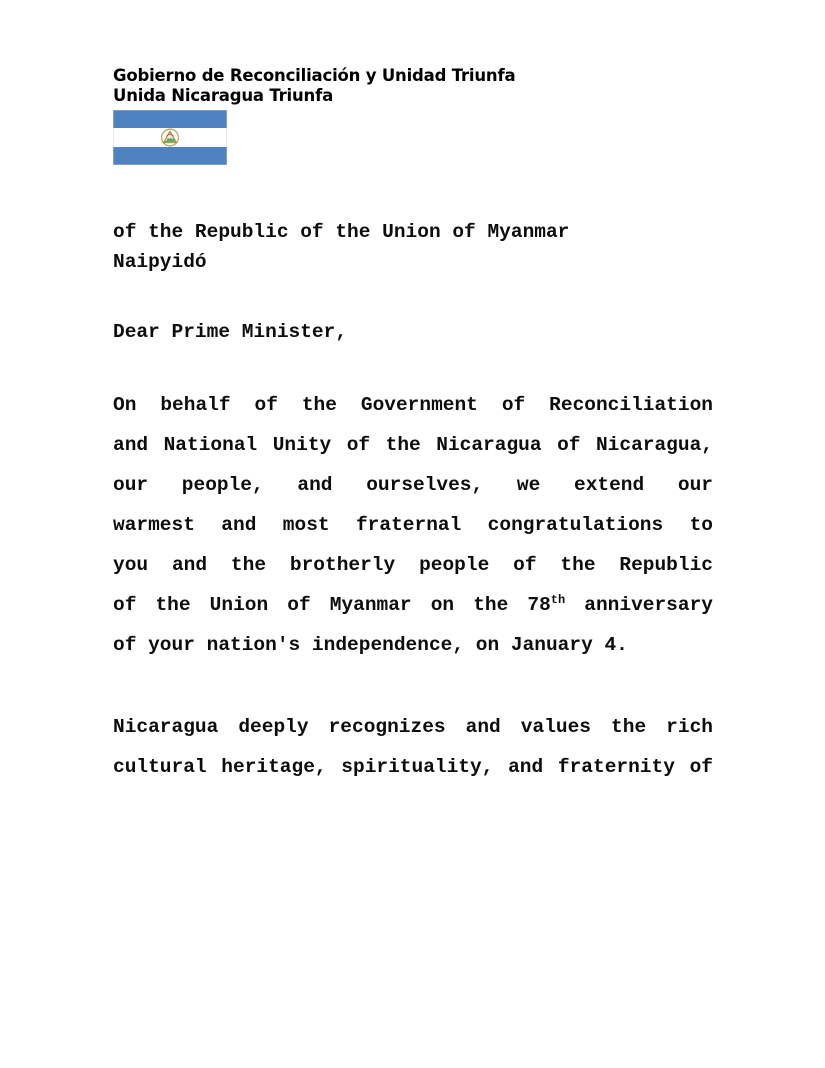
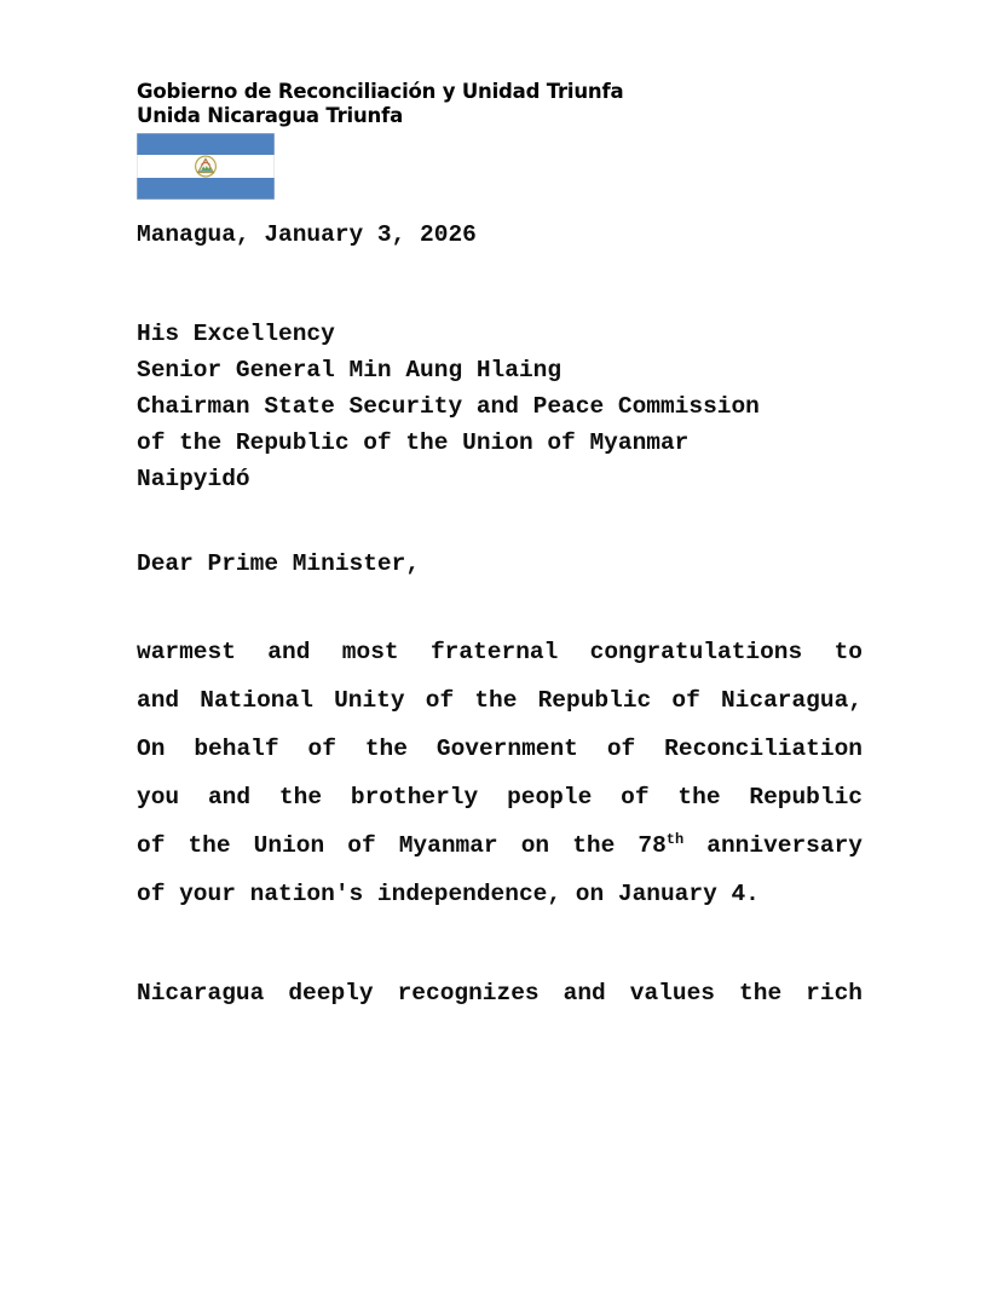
  Gobierno de Reconciliación y Unidad Triunfa
  Unida Nicaragua Triunfa
+ Managua, January 3, 2026
+ His Excellency
+ Senior General Min Aung Hlaing
+ Chairman State Security and Peace Commission
  of the Republic of the Union of Myanmar
  Naipyidó
  Dear Prime Minister,
- On behalf of the Government of Reconciliation
+ warmest and most fraternal congratulations to
- and National Unity of the Nicaragua of Nicaragua,
+ and National Unity of the Republic of Nicaragua,
- our people, and ourselves, we extend our
- warmest and most fraternal congratulations to
+ On behalf of the Government of Reconciliation
  you and the brotherly people of the Republic
  of the Union of Myanmar on the 78th anniversary
  of your nation's independence, on January 4.
  Nicaragua deeply recognizes and values the rich
- cultural heritage, spirituality, and fraternity of
